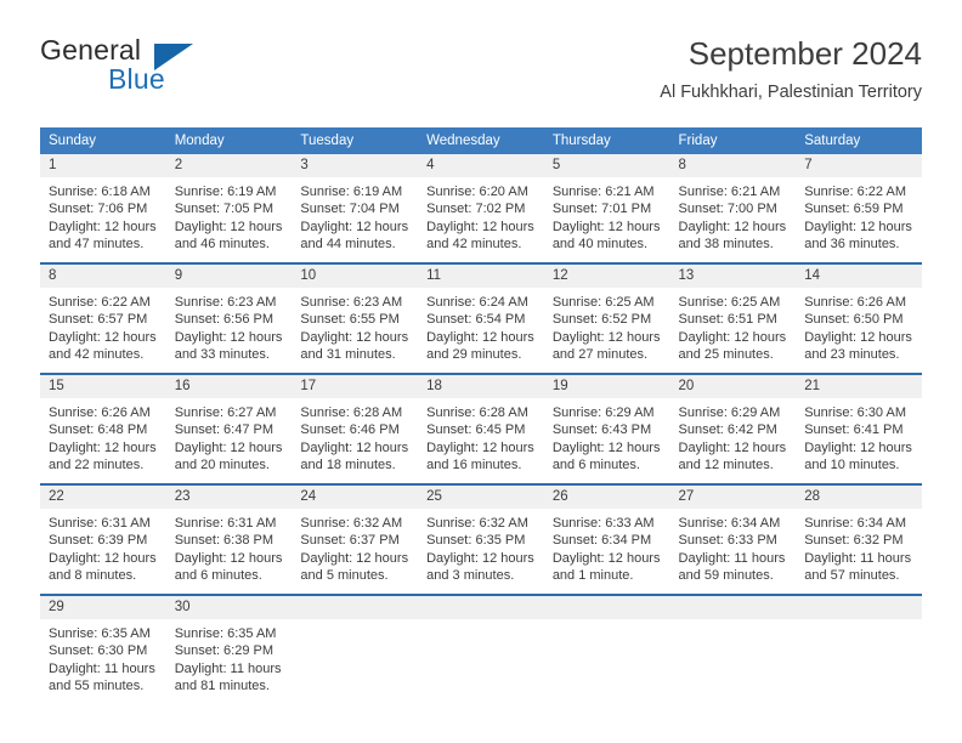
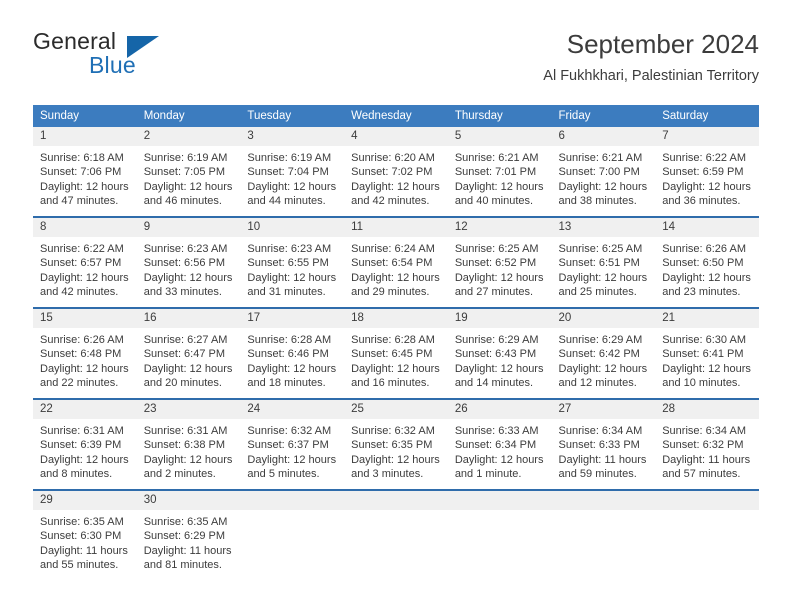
  General
  Blue
  September 2024
  Al Fukhkhari, Palestinian Territory
  Sunday	Monday	Tuesday	Wednesday	Thursday	Friday	Saturday
- 1Sunrise: 6:18 AMSunset: 7:06 PMDaylight: 12 hoursand 47 minutes.	2Sunrise: 6:19 AMSunset: 7:05 PMDaylight: 12 hoursand 46 minutes.	3Sunrise: 6:19 AMSunset: 7:04 PMDaylight: 12 hoursand 44 minutes.	4Sunrise: 6:20 AMSunset: 7:02 PMDaylight: 12 hoursand 42 minutes.	5Sunrise: 6:21 AMSunset: 7:01 PMDaylight: 12 hoursand 40 minutes.	8Sunrise: 6:21 AMSunset: 7:00 PMDaylight: 12 hoursand 38 minutes.	7Sunrise: 6:22 AMSunset: 6:59 PMDaylight: 12 hoursand 36 minutes.
+ 1Sunrise: 6:18 AMSunset: 7:06 PMDaylight: 12 hoursand 47 minutes.	2Sunrise: 6:19 AMSunset: 7:05 PMDaylight: 12 hoursand 46 minutes.	3Sunrise: 6:19 AMSunset: 7:04 PMDaylight: 12 hoursand 44 minutes.	4Sunrise: 6:20 AMSunset: 7:02 PMDaylight: 12 hoursand 42 minutes.	5Sunrise: 6:21 AMSunset: 7:01 PMDaylight: 12 hoursand 40 minutes.	6Sunrise: 6:21 AMSunset: 7:00 PMDaylight: 12 hoursand 38 minutes.	7Sunrise: 6:22 AMSunset: 6:59 PMDaylight: 12 hoursand 36 minutes.
  8Sunrise: 6:22 AMSunset: 6:57 PMDaylight: 12 hoursand 42 minutes.	9Sunrise: 6:23 AMSunset: 6:56 PMDaylight: 12 hoursand 33 minutes.	10Sunrise: 6:23 AMSunset: 6:55 PMDaylight: 12 hoursand 31 minutes.	11Sunrise: 6:24 AMSunset: 6:54 PMDaylight: 12 hoursand 29 minutes.	12Sunrise: 6:25 AMSunset: 6:52 PMDaylight: 12 hoursand 27 minutes.	13Sunrise: 6:25 AMSunset: 6:51 PMDaylight: 12 hoursand 25 minutes.	14Sunrise: 6:26 AMSunset: 6:50 PMDaylight: 12 hoursand 23 minutes.
- 15Sunrise: 6:26 AMSunset: 6:48 PMDaylight: 12 hoursand 22 minutes.	16Sunrise: 6:27 AMSunset: 6:47 PMDaylight: 12 hoursand 20 minutes.	17Sunrise: 6:28 AMSunset: 6:46 PMDaylight: 12 hoursand 18 minutes.	18Sunrise: 6:28 AMSunset: 6:45 PMDaylight: 12 hoursand 16 minutes.	19Sunrise: 6:29 AMSunset: 6:43 PMDaylight: 12 hoursand 6 minutes.	20Sunrise: 6:29 AMSunset: 6:42 PMDaylight: 12 hoursand 12 minutes.	21Sunrise: 6:30 AMSunset: 6:41 PMDaylight: 12 hoursand 10 minutes.
+ 15Sunrise: 6:26 AMSunset: 6:48 PMDaylight: 12 hoursand 22 minutes.	16Sunrise: 6:27 AMSunset: 6:47 PMDaylight: 12 hoursand 20 minutes.	17Sunrise: 6:28 AMSunset: 6:46 PMDaylight: 12 hoursand 18 minutes.	18Sunrise: 6:28 AMSunset: 6:45 PMDaylight: 12 hoursand 16 minutes.	19Sunrise: 6:29 AMSunset: 6:43 PMDaylight: 12 hoursand 14 minutes.	20Sunrise: 6:29 AMSunset: 6:42 PMDaylight: 12 hoursand 12 minutes.	21Sunrise: 6:30 AMSunset: 6:41 PMDaylight: 12 hoursand 10 minutes.
- 22Sunrise: 6:31 AMSunset: 6:39 PMDaylight: 12 hoursand 8 minutes.	23Sunrise: 6:31 AMSunset: 6:38 PMDaylight: 12 hoursand 6 minutes.	24Sunrise: 6:32 AMSunset: 6:37 PMDaylight: 12 hoursand 5 minutes.	25Sunrise: 6:32 AMSunset: 6:35 PMDaylight: 12 hoursand 3 minutes.	26Sunrise: 6:33 AMSunset: 6:34 PMDaylight: 12 hoursand 1 minute.	27Sunrise: 6:34 AMSunset: 6:33 PMDaylight: 11 hoursand 59 minutes.	28Sunrise: 6:34 AMSunset: 6:32 PMDaylight: 11 hoursand 57 minutes.
+ 22Sunrise: 6:31 AMSunset: 6:39 PMDaylight: 12 hoursand 8 minutes.	23Sunrise: 6:31 AMSunset: 6:38 PMDaylight: 12 hoursand 2 minutes.	24Sunrise: 6:32 AMSunset: 6:37 PMDaylight: 12 hoursand 5 minutes.	25Sunrise: 6:32 AMSunset: 6:35 PMDaylight: 12 hoursand 3 minutes.	26Sunrise: 6:33 AMSunset: 6:34 PMDaylight: 12 hoursand 1 minute.	27Sunrise: 6:34 AMSunset: 6:33 PMDaylight: 11 hoursand 59 minutes.	28Sunrise: 6:34 AMSunset: 6:32 PMDaylight: 11 hoursand 57 minutes.
  29Sunrise: 6:35 AMSunset: 6:30 PMDaylight: 11 hoursand 55 minutes.	30Sunrise: 6:35 AMSunset: 6:29 PMDaylight: 11 hoursand 81 minutes.
